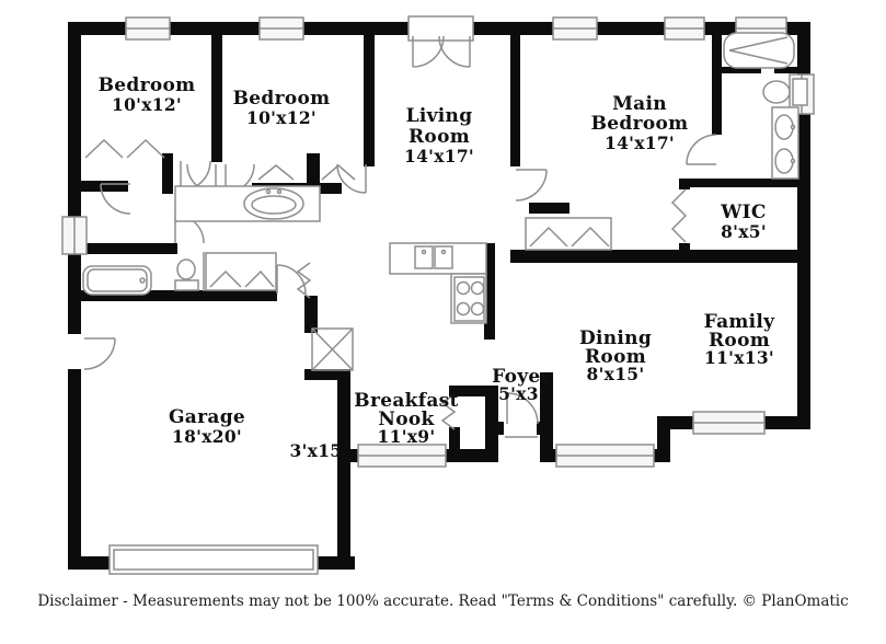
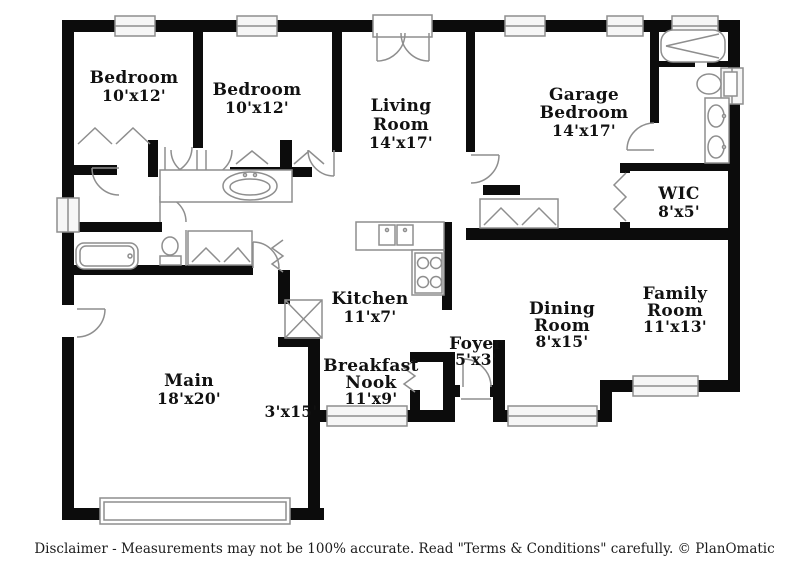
  Bedroom
  10'x12'
  Bedroom
  10'x12'
  Living
  Room
  14'x17'
- Main
+ Garage
  Bedroom
  14'x17'
  WIC
  8'x5'
+ Kitchen
+ 11'x7'
  Dining
  Room
  8'x15'
  Family
  Room
  11'x13'
  Foyer
  5'x3'
  Breakfast
  Nook
  11'x9'
- Garage
+ Main
  18'x20'
  3'x15'
  Disclaimer - Measurements may not be 100% accurate. Read "Terms & Conditions" carefully. © PlanOmatic
